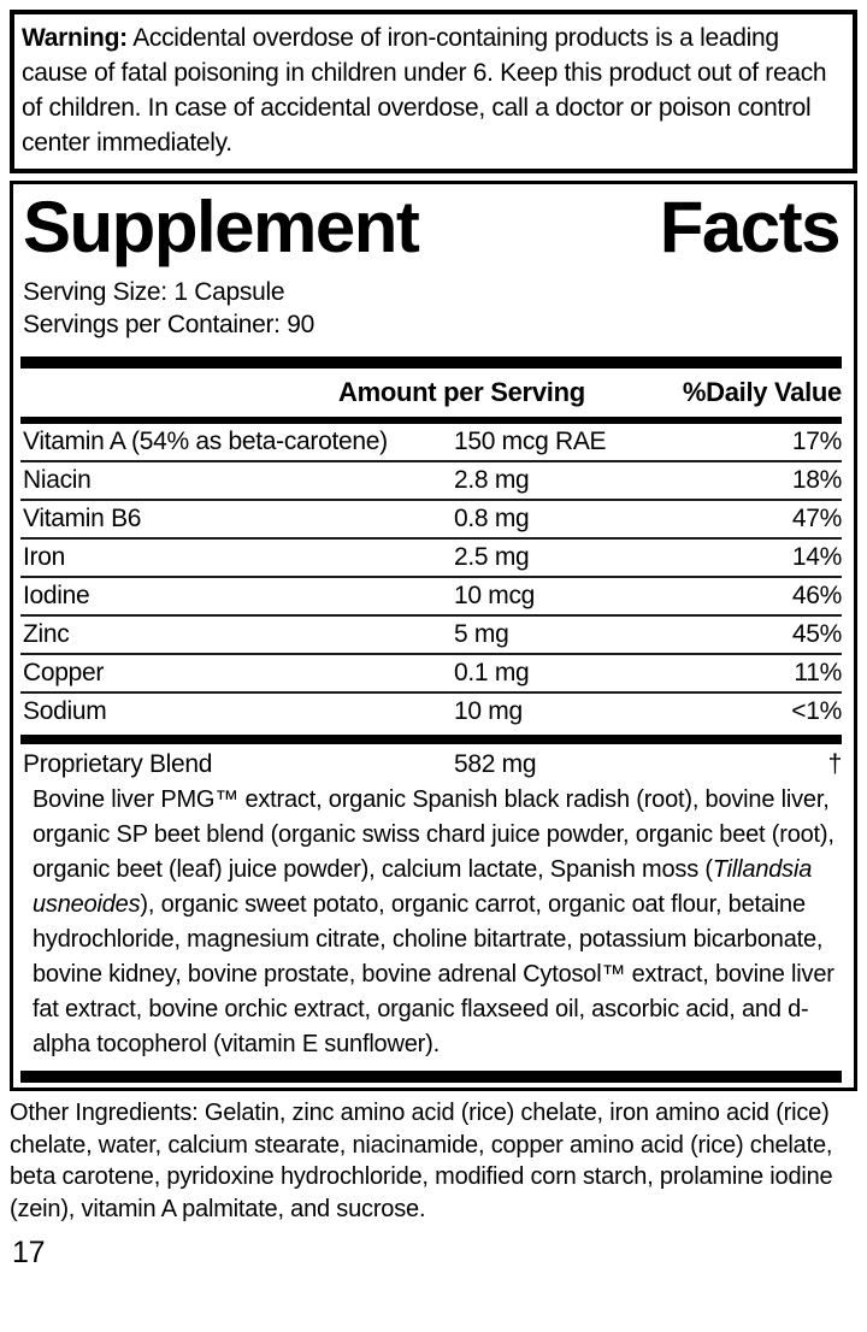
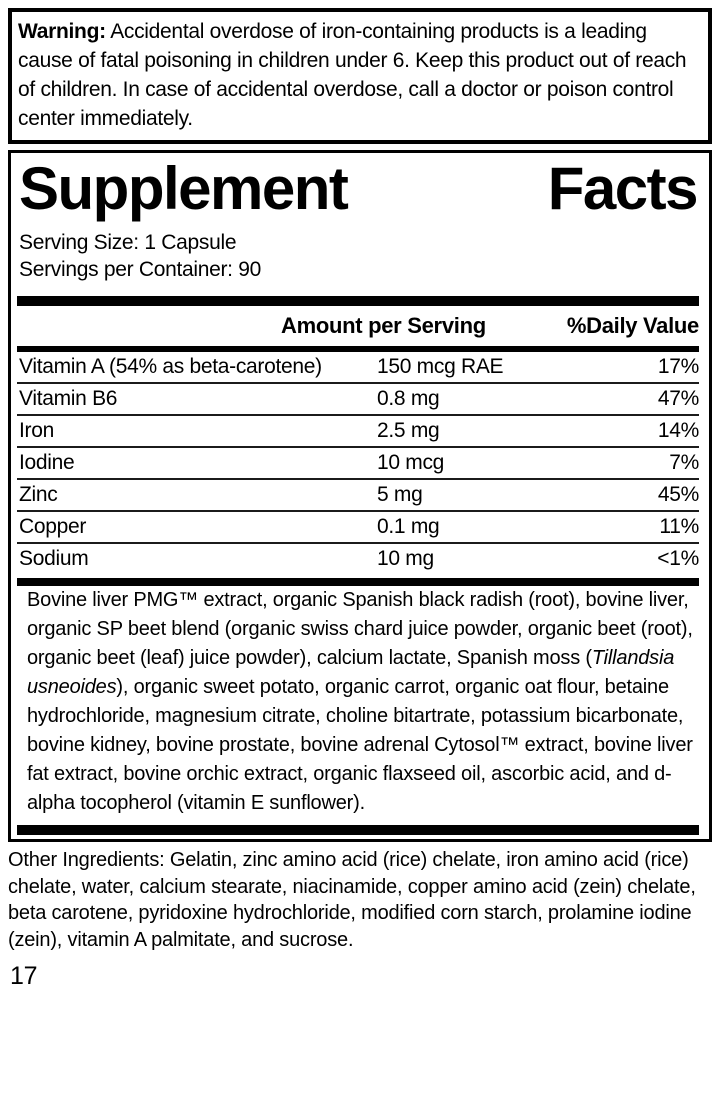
  Warning: Accidental overdose of iron-containing products is a leading cause of fatal poisoning in children under 6. Keep this product out of reach of children. In case of accidental overdose, call a doctor or poison control center immediately.
  Supplement Facts
  Serving Size: 1 Capsule
  Servings per Container: 90
  Amount per Serving
  %Daily Value
  Vitamin A (54% as beta-carotene)
  150 mcg RAE
  17%
- Niacin
- 2.8 mg
- 18%
  Vitamin B6
  0.8 mg
  47%
  Iron
  2.5 mg
  14%
  Iodine
  10 mcg
- 46%
+ 7%
  Zinc
  5 mg
  45%
  Copper
  0.1 mg
  11%
  Sodium
  10 mg
  <1%
- Proprietary Blend
- 582 mg
- †
  Bovine liver PMG™ extract, organic Spanish black radish (root), bovine liver, organic SP beet blend (organic swiss chard juice powder, organic beet (root), organic beet (leaf) juice powder), calcium lactate, Spanish moss (Tillandsia usneoides), organic sweet potato, organic carrot, organic oat flour, betaine hydrochloride, magnesium citrate, choline bitartrate, potassium bicarbonate, bovine kidney, bovine prostate, bovine adrenal Cytosol™ extract, bovine liver fat extract, bovine orchic extract, organic flaxseed oil, ascorbic acid, and d-alpha tocopherol (vitamin E sunflower).
- Other Ingredients: Gelatin, zinc amino acid (rice) chelate, iron amino acid (rice) chelate, water, calcium stearate, niacinamide, copper amino acid (rice) chelate, beta carotene, pyridoxine hydrochloride, modified corn starch, prolamine iodine (zein), vitamin A palmitate, and sucrose.
+ Other Ingredients: Gelatin, zinc amino acid (rice) chelate, iron amino acid (rice) chelate, water, calcium stearate, niacinamide, copper amino acid (zein) chelate, beta carotene, pyridoxine hydrochloride, modified corn starch, prolamine iodine (zein), vitamin A palmitate, and sucrose.
  17
